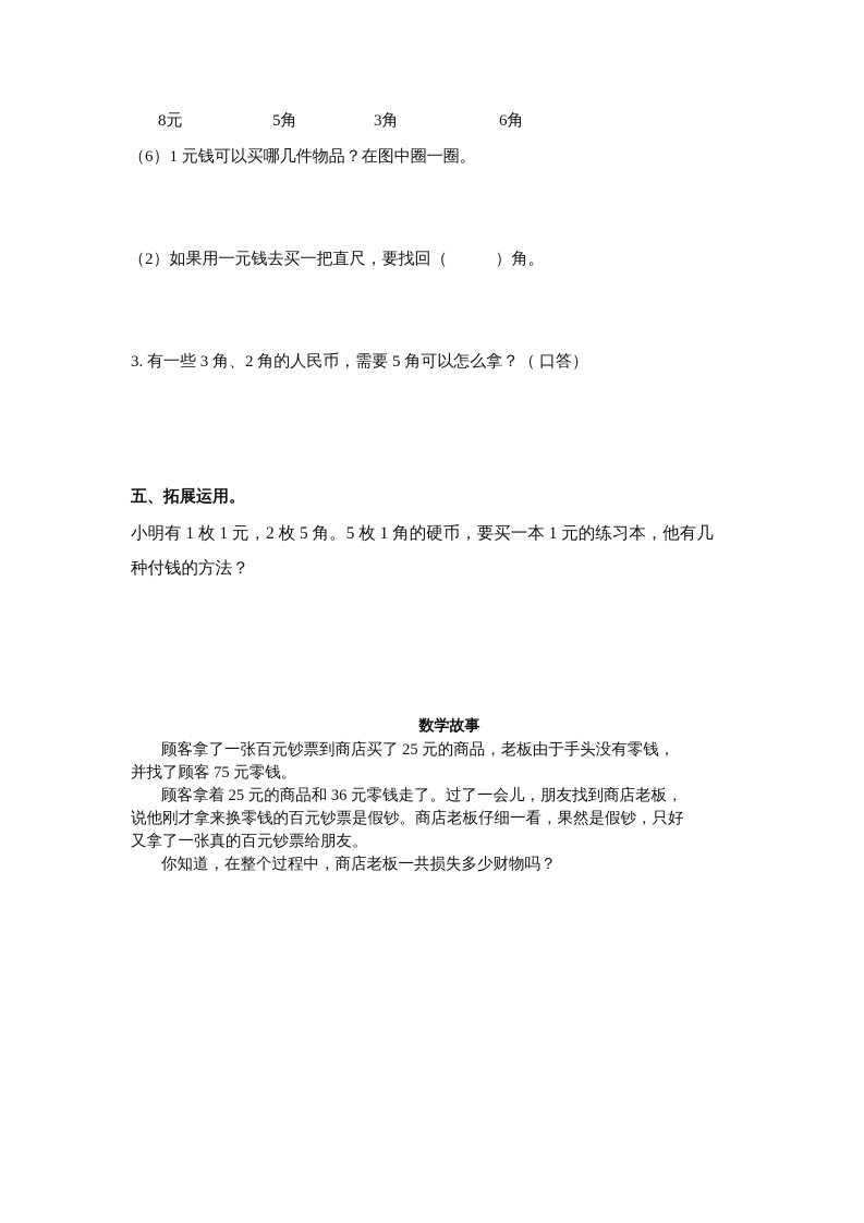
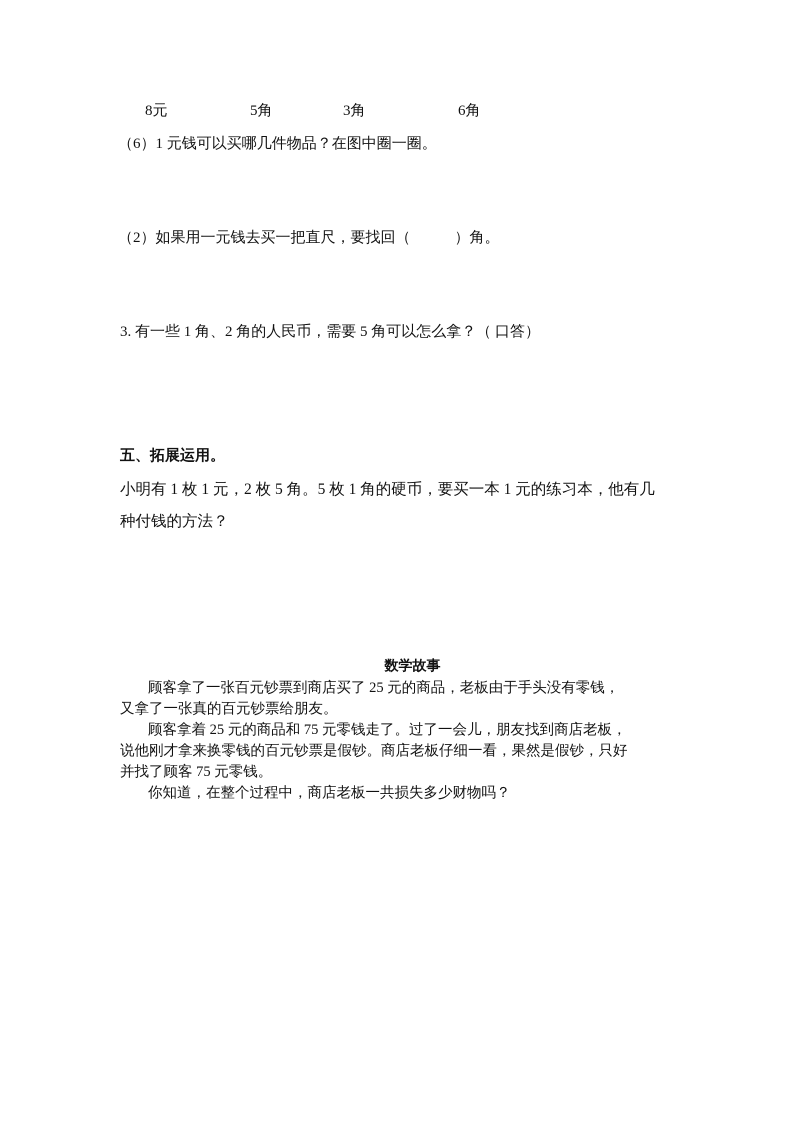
  8元
  5角
  3角
  6角
  （6）1 元钱可以买哪几件物品？在图中圈一圈。
  （2）如果用一元钱去买一把直尺，要找回（ ）角。
- 3. 有一些 3 角、2 角的人民币，需要 5 角可以怎么拿？（ 口答）
+ 3. 有一些 1 角、2 角的人民币，需要 5 角可以怎么拿？（ 口答）
  五、拓展运用。
  小明有 1 枚 1 元，2 枚 5 角。5 枚 1 角的硬币，要买一本 1 元的练习本，他有几
  种付钱的方法？
  数学故事
  顾客拿了一张百元钞票到商店买了 25 元的商品，老板由于手头没有零钱，
- 并找了顾客 75 元零钱。
+ 又拿了一张真的百元钞票给朋友。
- 顾客拿着 25 元的商品和 36 元零钱走了。过了一会儿，朋友找到商店老板，
+ 顾客拿着 25 元的商品和 75 元零钱走了。过了一会儿，朋友找到商店老板，
  说他刚才拿来换零钱的百元钞票是假钞。商店老板仔细一看，果然是假钞，只好
- 又拿了一张真的百元钞票给朋友。
+ 并找了顾客 75 元零钱。
  你知道，在整个过程中，商店老板一共损失多少财物吗？
